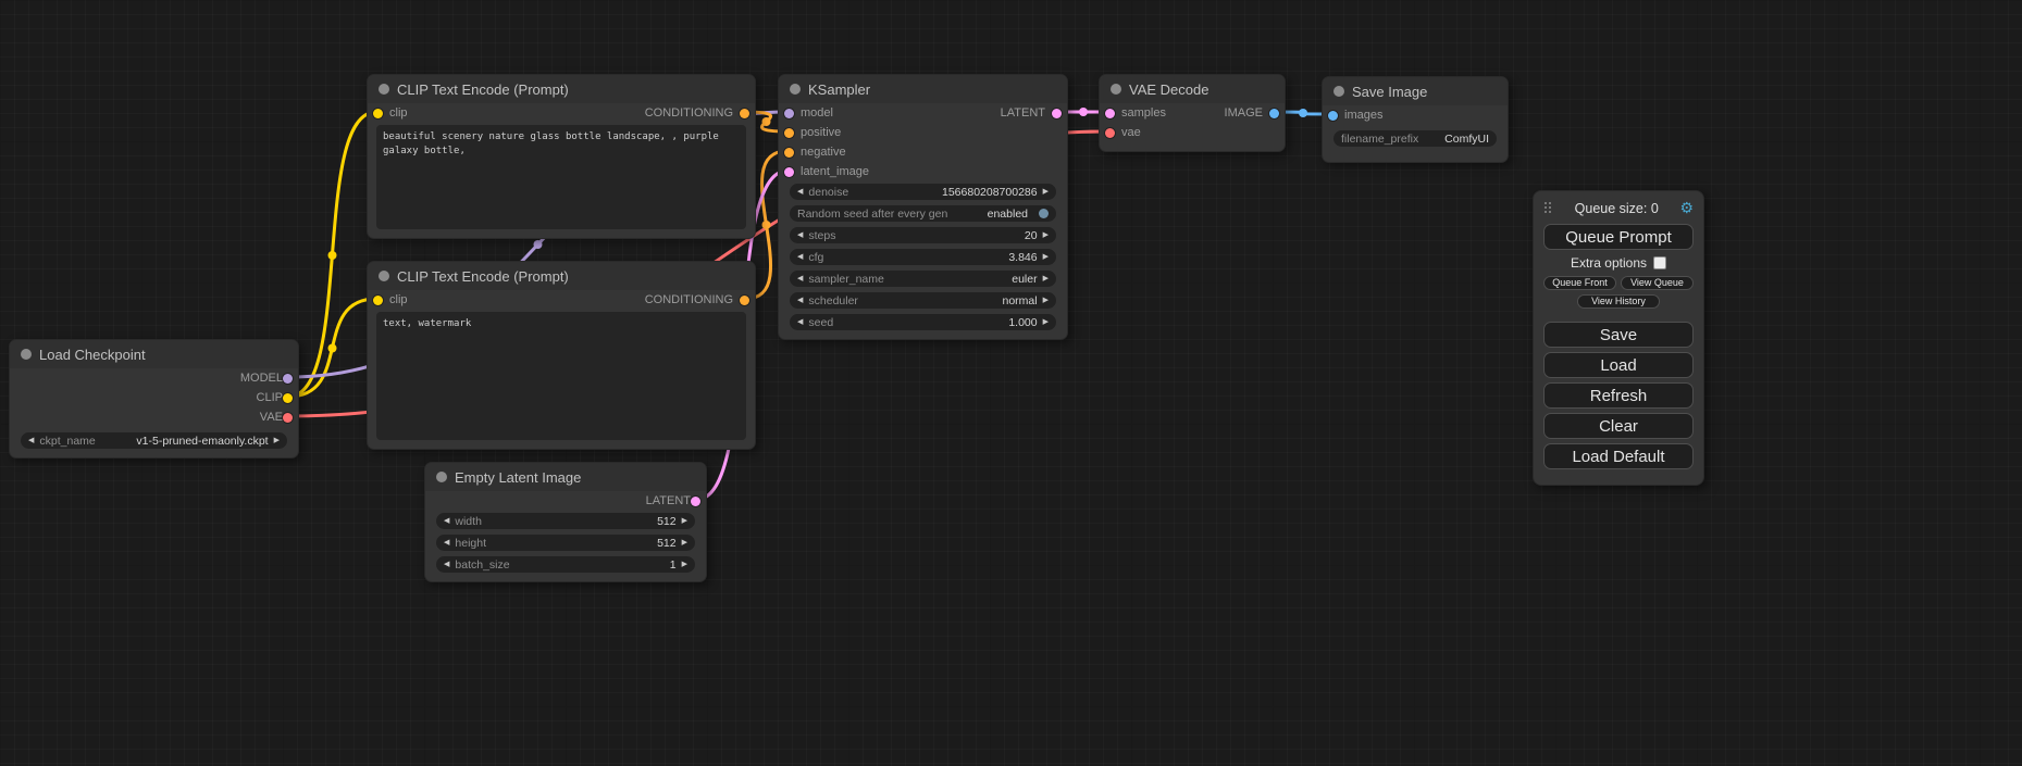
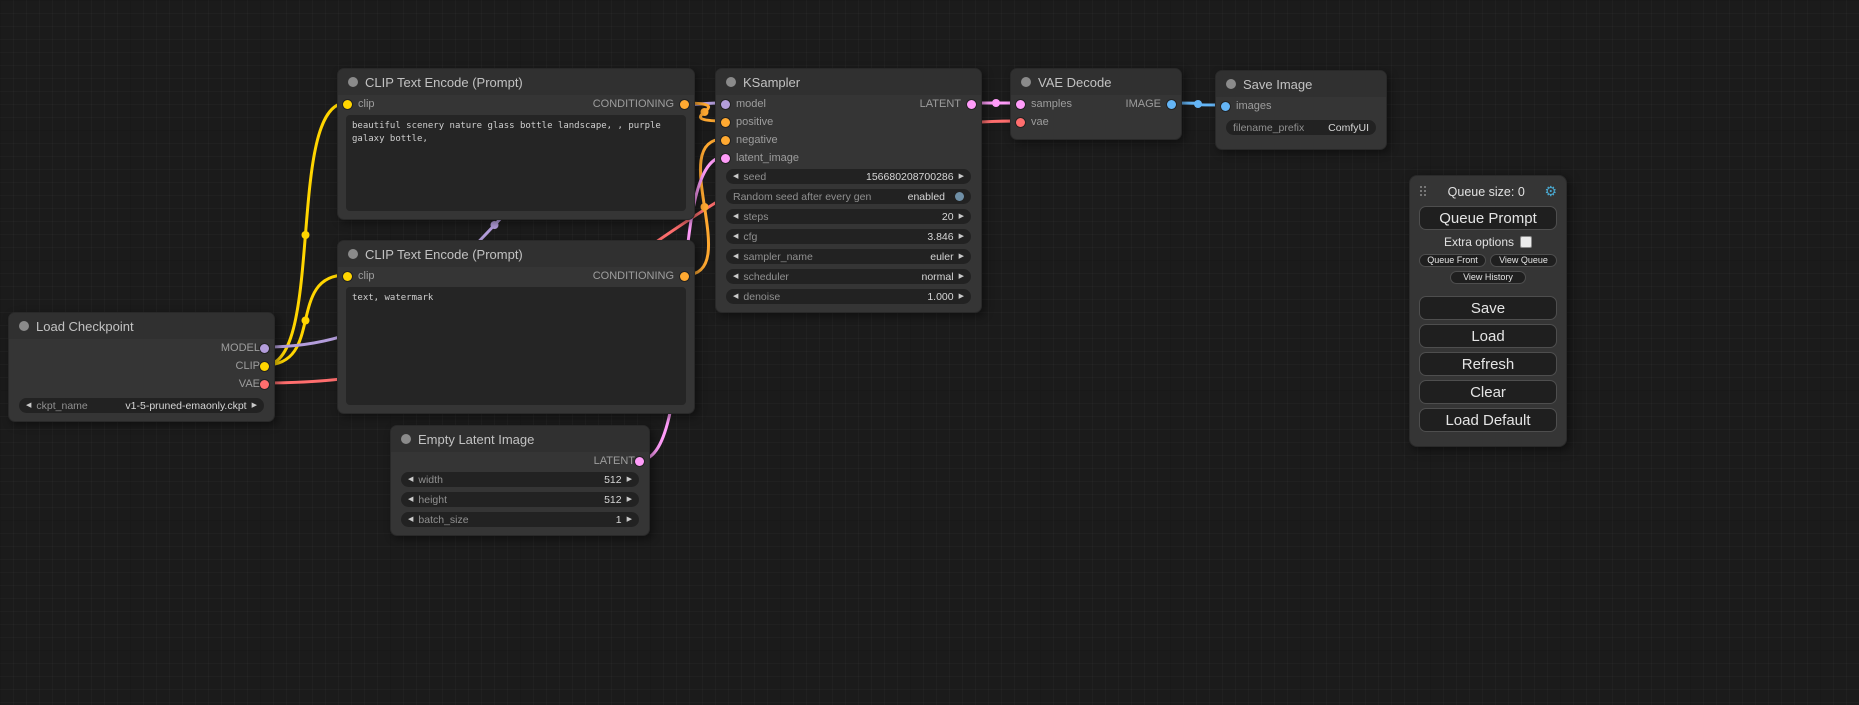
  Load Checkpoint
  MODEL
  CLIP
  VAE
  ckpt_name
  v1-5-pruned-emaonly.ckpt
  CLIP Text Encode (Prompt)
  clip
  CONDITIONING
  beautiful scenery nature glass bottle landscape, , purple galaxy bottle,
  CLIP Text Encode (Prompt)
  clip
  CONDITIONING
  text, watermark
  KSampler
  model
  LATENT
  positive
  negative
  latent_image
- denoise
+ seed
  156680208700286
  Random seed after every gen
  enabled
  steps
  20
  cfg
  3.846
  sampler_name
  euler
  scheduler
  normal
- seed
+ denoise
  1.000
  VAE Decode
  samples
  IMAGE
  vae
  Save Image
  images
  filename_prefix
  ComfyUI
  Empty Latent Image
  LATENT
  width
  512
  height
  512
  batch_size
  1
  Queue size: 0
  ⚙
  Queue Prompt
  Extra options
  Queue Front
  View Queue
  View History
  Save
  Load
  Refresh
  Clear
  Load Default
